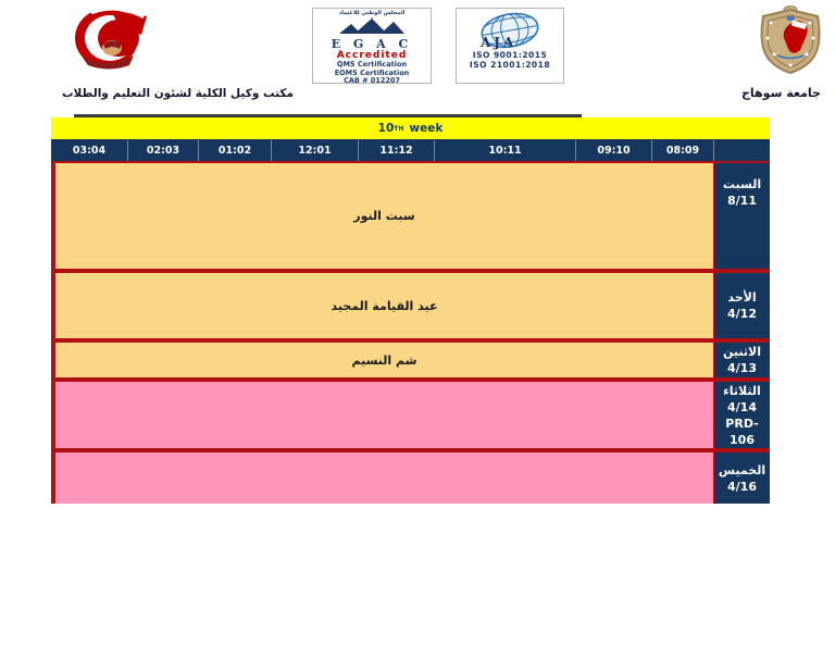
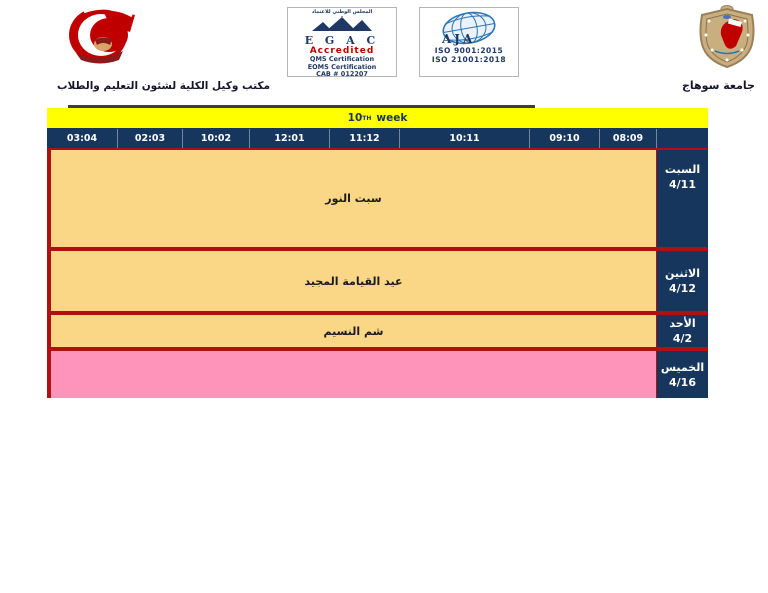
  E G A C
  Accredited
  QMS Certification
  EOMS Certification
  CAB # 012207
  AJA
  ISO 9001:2015
  ISO 21001:2018
  مكتب وكيل الكلية لشئون التعليم والطلاب
  جامعة سوهاج
  10
  week
  03:04
  02:03
- 01:02
+ 10:02
  12:01
  11:12
  10:11
  09:10
  08:09
  سبت النور
  السبت
- 8/11
+ 4/11
  عيد القيامة المجيد
- الأحد
+ الاثنين
  4/12
  شم النسيم
- الاثنين
+ الأحد
- 4/13
+ 4/2
- الثلاثاء
- 4/14
- PRD-
- 106
  الخميس
  4/16
